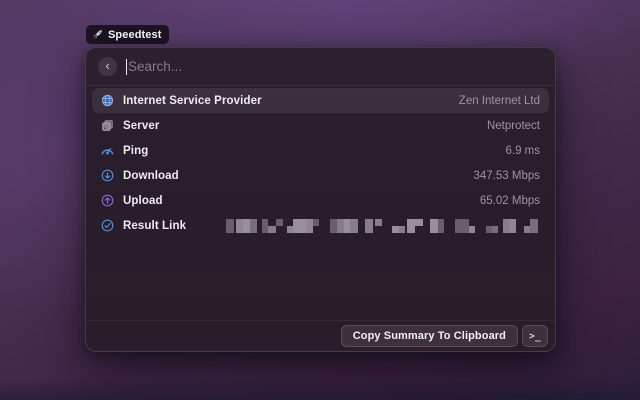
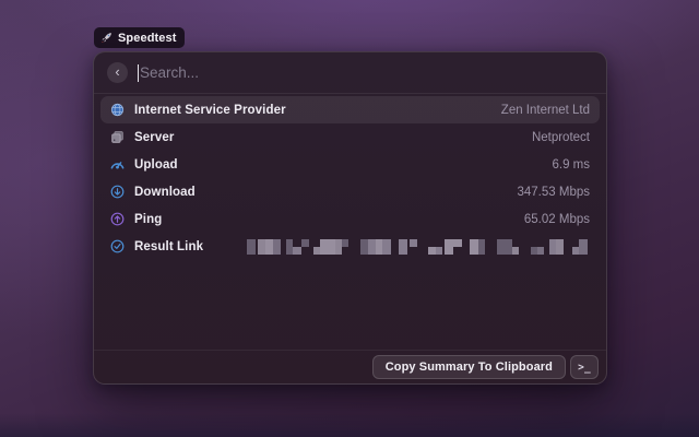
  Speedtest
  ‹
  Search...
  Internet Service Provider
  Zen Internet Ltd
  Server
  Netprotect
- Ping
+ Upload
  6.9 ms
  Download
  347.53 Mbps
- Upload
+ Ping
  65.02 Mbps
  Result Link
  Copy Summary To Clipboard
  >_
